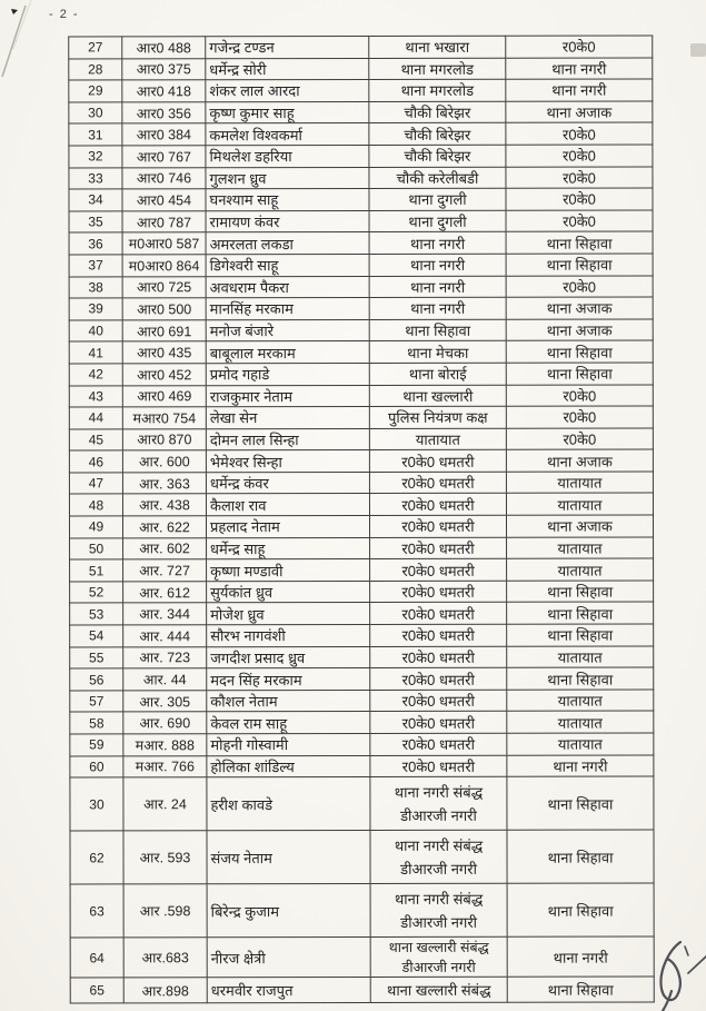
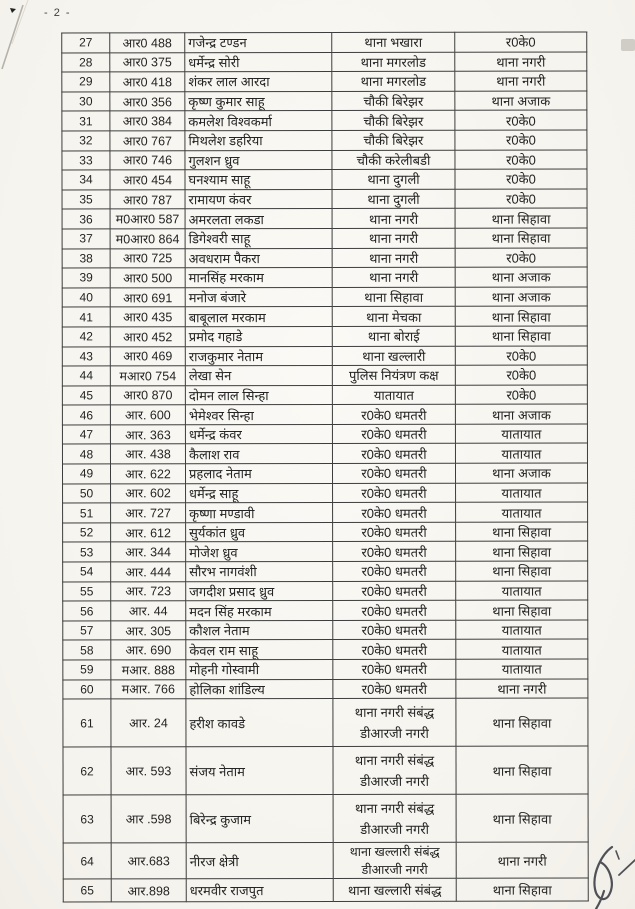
  - 2 -
  27	आर0 488	गजेन्द्र टण्डन	थाना भखारा	र0के0
  28	आर0 375	धर्मेन्द्र सोरी	थाना मगरलोड	थाना नगरी
  29	आर0 418	शंकर लाल आरदा	थाना मगरलोड	थाना नगरी
  30	आर0 356	कृष्ण कुमार साहू	चौकी बिरेझर	थाना अजाक
  31	आर0 384	कमलेश विश्वकर्मा	चौकी बिरेझर	र0के0
  32	आर0 767	मिथलेश डहरिया	चौकी बिरेझर	र0के0
  33	आर0 746	गुलशन ध्रुव	चौकी करेलीबडी	र0के0
  34	आर0 454	घनश्याम साहू	थाना दुगली	र0के0
  35	आर0 787	रामायण कंवर	थाना दुगली	र0के0
  36	म0आर0 587	अमरलता लकडा	थाना नगरी	थाना सिहावा
  37	म0आर0 864	डिगेश्वरी साहू	थाना नगरी	थाना सिहावा
  38	आर0 725	अवधराम पैकरा	थाना नगरी	र0के0
  39	आर0 500	मानसिंह मरकाम	थाना नगरी	थाना अजाक
  40	आर0 691	मनोज बंजारे	थाना सिहावा	थाना अजाक
  41	आर0 435	बाबूलाल मरकाम	थाना मेचका	थाना सिहावा
  42	आर0 452	प्रमोद गहाडे	थाना बोराई	थाना सिहावा
  43	आर0 469	राजकुमार नेताम	थाना खल्लारी	र0के0
  44	मआर0 754	लेखा सेन	पुलिस नियंत्रण कक्ष	र0के0
  45	आर0 870	दोमन लाल सिन्हा	यातायात	र0के0
  46	आर. 600	भेमेश्वर सिन्हा	र0के0 धमतरी	थाना अजाक
  47	आर. 363	धर्मेन्द्र कंवर	र0के0 धमतरी	यातायात
  48	आर. 438	कैलाश राव	र0के0 धमतरी	यातायात
  49	आर. 622	प्रहलाद नेताम	र0के0 धमतरी	थाना अजाक
  50	आर. 602	धर्मेन्द्र साहू	र0के0 धमतरी	यातायात
  51	आर. 727	कृष्णा मण्डावी	र0के0 धमतरी	यातायात
  52	आर. 612	सुर्यकांत ध्रुव	र0के0 धमतरी	थाना सिहावा
  53	आर. 344	मोजेश ध्रुव	र0के0 धमतरी	थाना सिहावा
  54	आर. 444	सौरभ नागवंशी	र0के0 धमतरी	थाना सिहावा
  55	आर. 723	जगदीश प्रसाद ध्रुव	र0के0 धमतरी	यातायात
  56	आर. 44	मदन सिंह मरकाम	र0के0 धमतरी	थाना सिहावा
  57	आर. 305	कौशल नेताम	र0के0 धमतरी	यातायात
  58	आर. 690	केवल राम साहू	र0के0 धमतरी	यातायात
  59	मआर. 888	मोहनी गोस्वामी	र0के0 धमतरी	यातायात
  60	मआर. 766	होलिका शांडिल्य	र0के0 धमतरी	थाना नगरी
- 30	आर. 24	हरीश कावडे	थाना नगरी संबंद्ध डीआरजी नगरी	थाना सिहावा
+ 61	आर. 24	हरीश कावडे	थाना नगरी संबंद्ध डीआरजी नगरी	थाना सिहावा
  62	आर. 593	संजय नेताम	थाना नगरी संबंद्ध डीआरजी नगरी	थाना सिहावा
  63	आर .598	बिरेन्द्र कुजाम	थाना नगरी संबंद्ध डीआरजी नगरी	थाना सिहावा
  64	आर.683	नीरज क्षेत्री	थाना खल्लारी संबंद्ध डीआरजी नगरी	थाना नगरी
  65	आर.898	धरमवीर राजपुत	थाना खल्लारी संबंद्ध	थाना सिहावा
